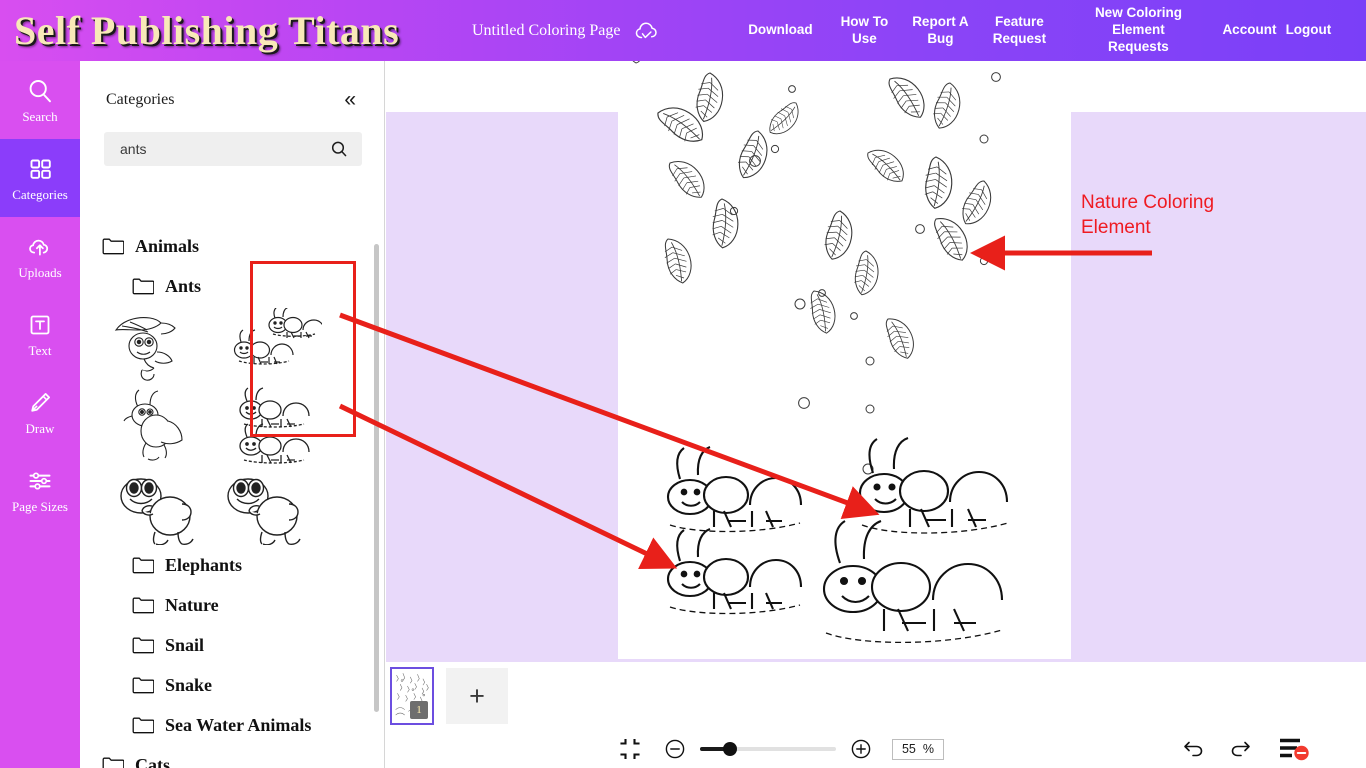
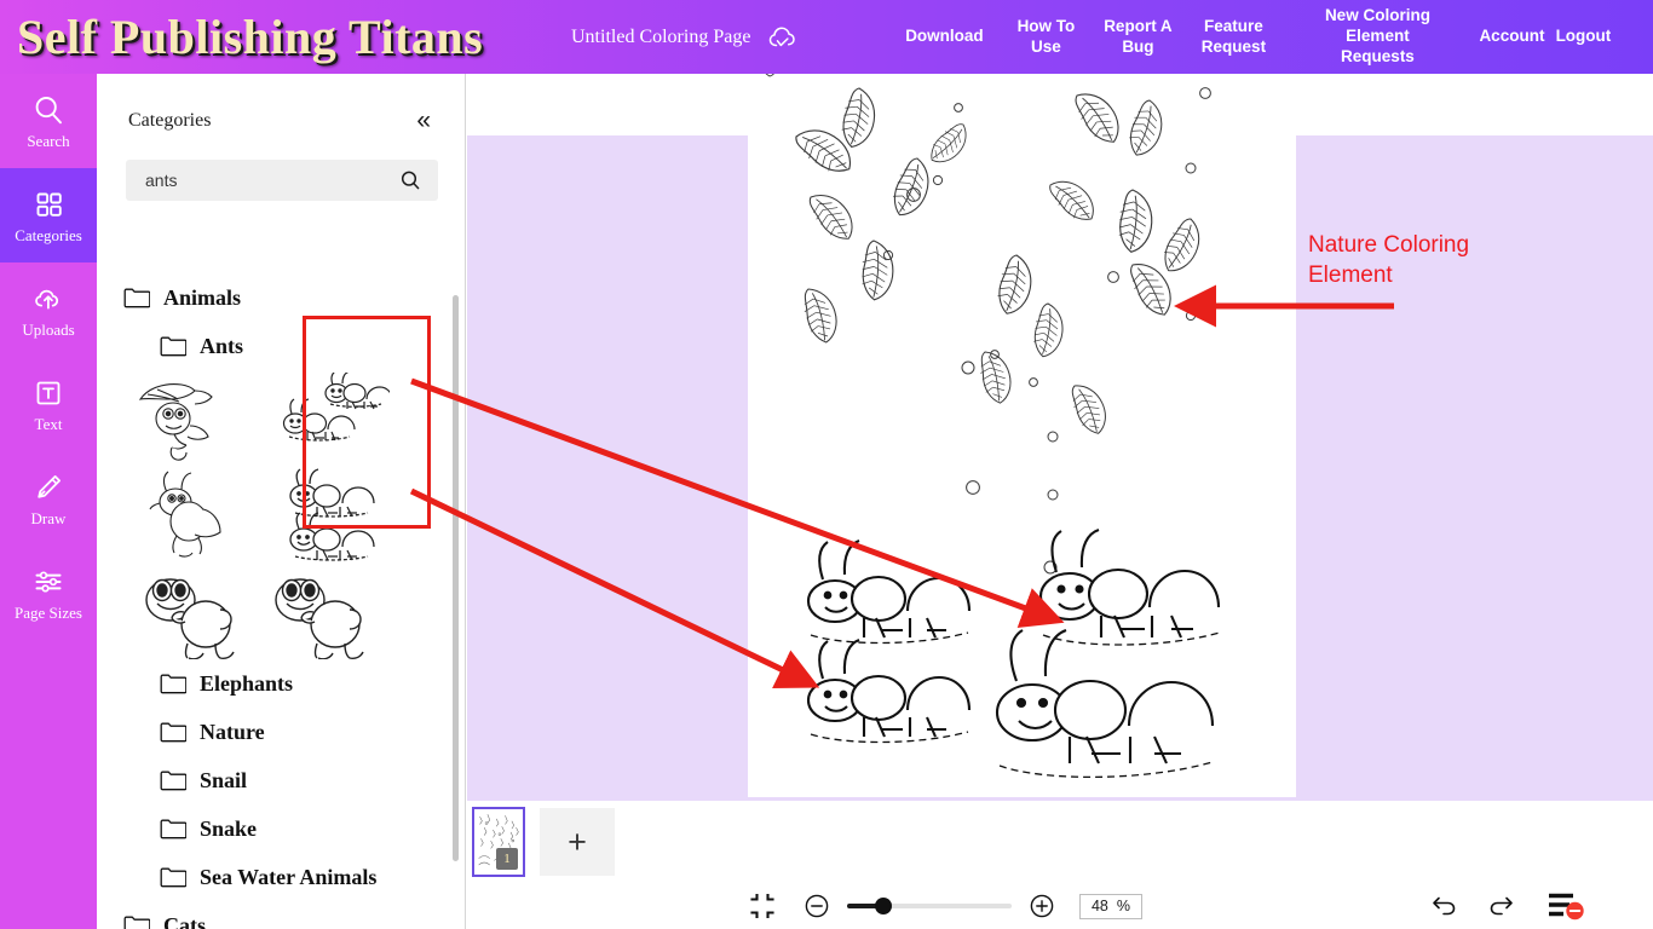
  Self Publishing Titans
  Untitled Coloring Page
  Download
  How To
  Use
  Report A
  Bug
  Feature
  Request
  New Coloring Element
  Requests
  Account
  Logout
  Search
  Categories
  Uploads
  Text
  Draw
  Page Sizes
  Categories
  «
  ants
  Animals
  Ants
  Elephants
  Nature
  Snail
  Snake
  Sea Water Animals
  Cats
  Nature Coloring
  Element
  1
  +
- 55
+ 48
  %
